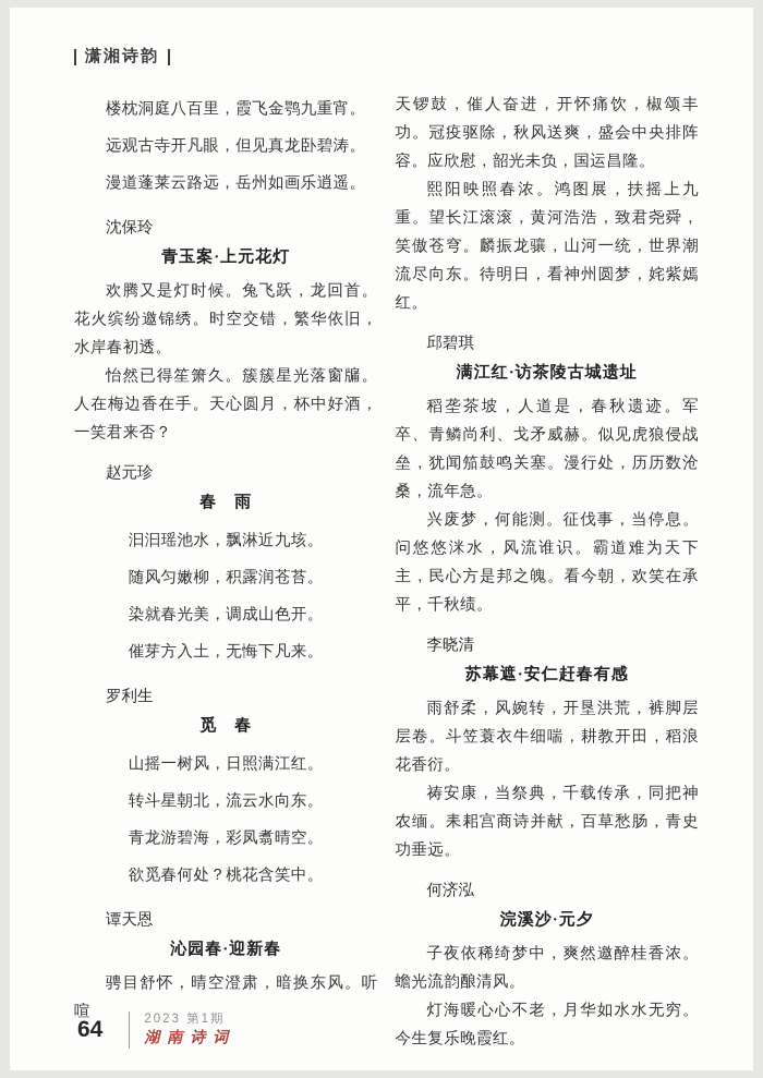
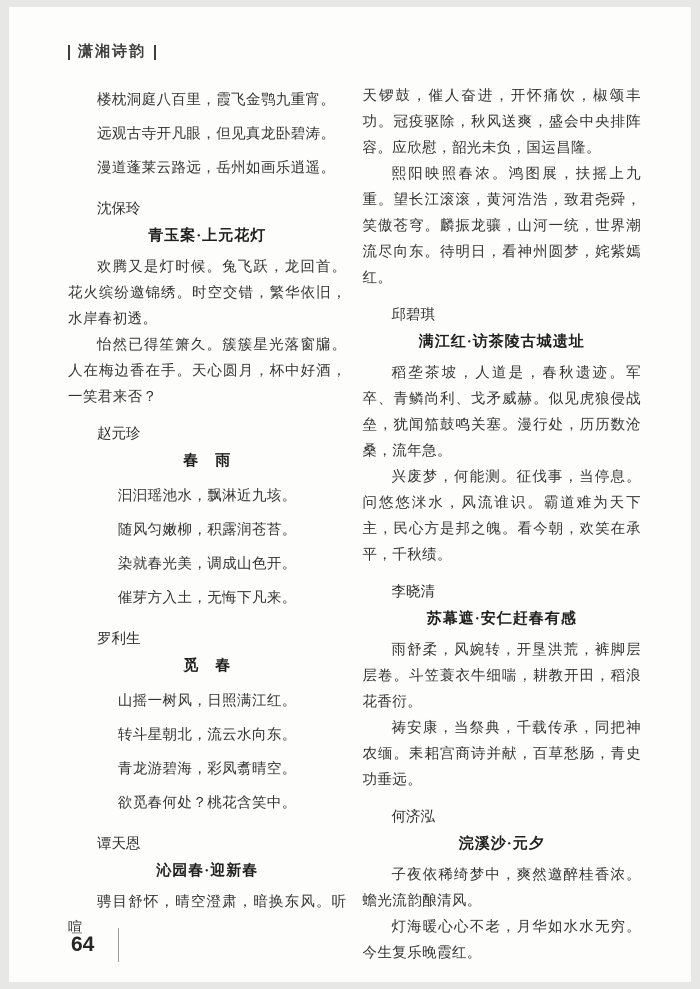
  潇湘诗韵
  楼枕洞庭八百里，霞飞金鹗九重宵。
  远观古寺开凡眼，但见真龙卧碧涛。
  漫道蓬莱云路远，岳州如画乐逍遥。
  沈保玲
  青玉案·上元花灯
  欢腾又是灯时候。兔飞跃，龙回首。花火缤纷邀锦绣。时空交错，繁华依旧，水岸春初透。
  怡然已得笙箫久。簇簇星光落窗牖。人在梅边香在手。天心圆月，杯中好酒，一笑君来否？
  赵元珍
  春 雨
  汩汩瑶池水，飘淋近九垓。
  随风匀嫩柳，积露润苍苔。
  染就春光美，调成山色开。
  催芽方入土，无悔下凡来。
  罗利生
  觅 春
  山摇一树风，日照满江红。
  转斗星朝北，流云水向东。
  青龙游碧海，彩凤翥晴空。
  欲觅春何处？桃花含笑中。
  谭天恩
  沁园春·迎新春
  骋目舒怀，晴空澄肃，暗换东风。听喧
  天锣鼓，催人奋进，开怀痛饮，椒颂丰功。冠疫驱除，秋风送爽，盛会中央排阵容。应欣慰，韶光未负，国运昌隆。
  熙阳映照春浓。鸿图展，扶摇上九重。望长江滚滚，黄河浩浩，致君尧舜，笑傲苍穹。麟振龙骧，山河一统，世界潮流尽向东。待明日，看神州圆梦，姹紫嫣红。
  邱碧琪
  满江红·访茶陵古城遗址
  稻垄茶坡，人道是，春秋遗迹。军卒、青鳞尚利、戈矛威赫。似见虎狼侵战垒，犹闻笳鼓鸣关塞。漫行处，历历数沧桑，流年急。
  兴废梦，何能测。征伐事，当停息。问悠悠洣水，风流谁识。霸道难为天下主，民心方是邦之魄。看今朝，欢笑在承平，千秋绩。
  李晓清
  苏幕遮·安仁赶春有感
  雨舒柔，风婉转，开垦洪荒，裤脚层层卷。斗笠蓑衣牛细喘，耕教开田，稻浪花香衍。
  祷安康，当祭典，千载传承，同把神农缅。耒耜宫商诗并献，百草愁肠，青史功垂远。
  何济泓
  浣溪沙·元夕
  子夜依稀绮梦中，爽然邀醉桂香浓。蟾光流韵酿清风。
  灯海暖心心不老，月华如水水无穷。今生复乐晚霞红。
  64
- 2023 第1期
- 湖南诗词
